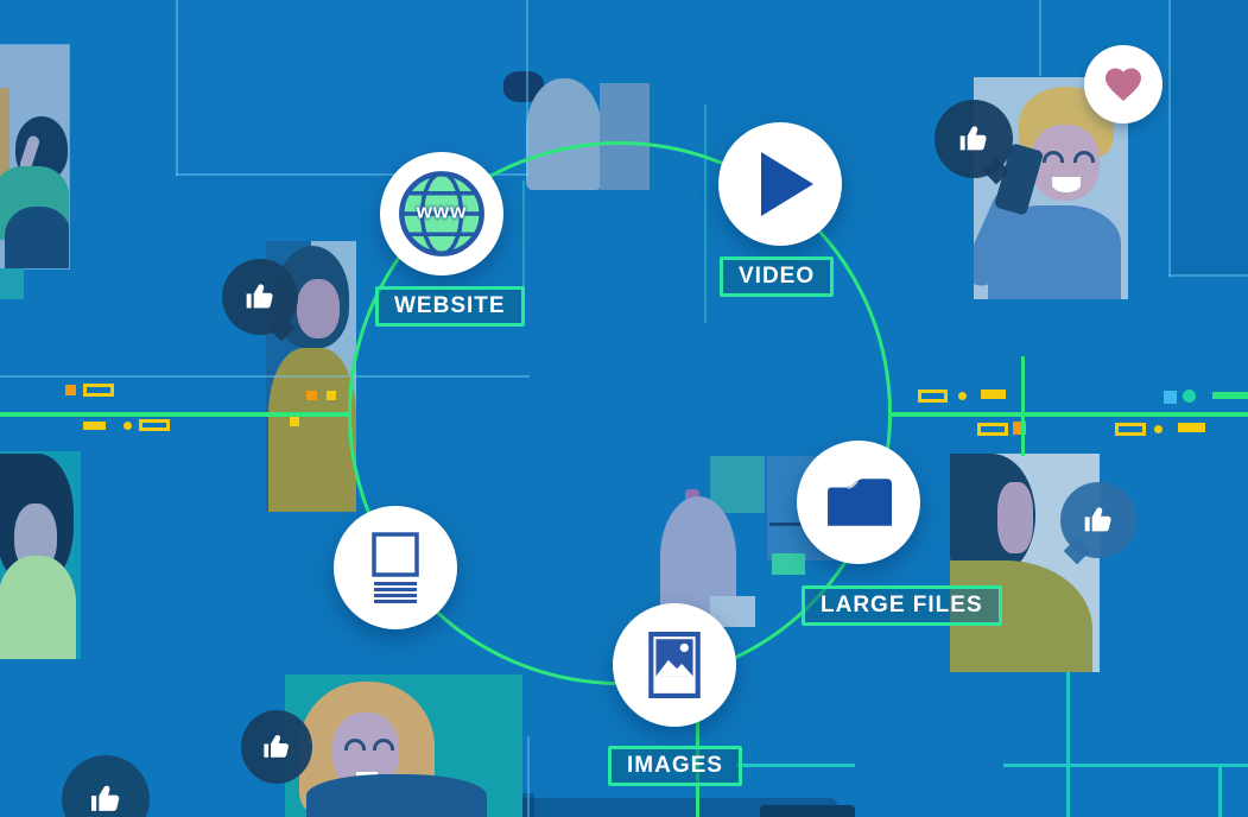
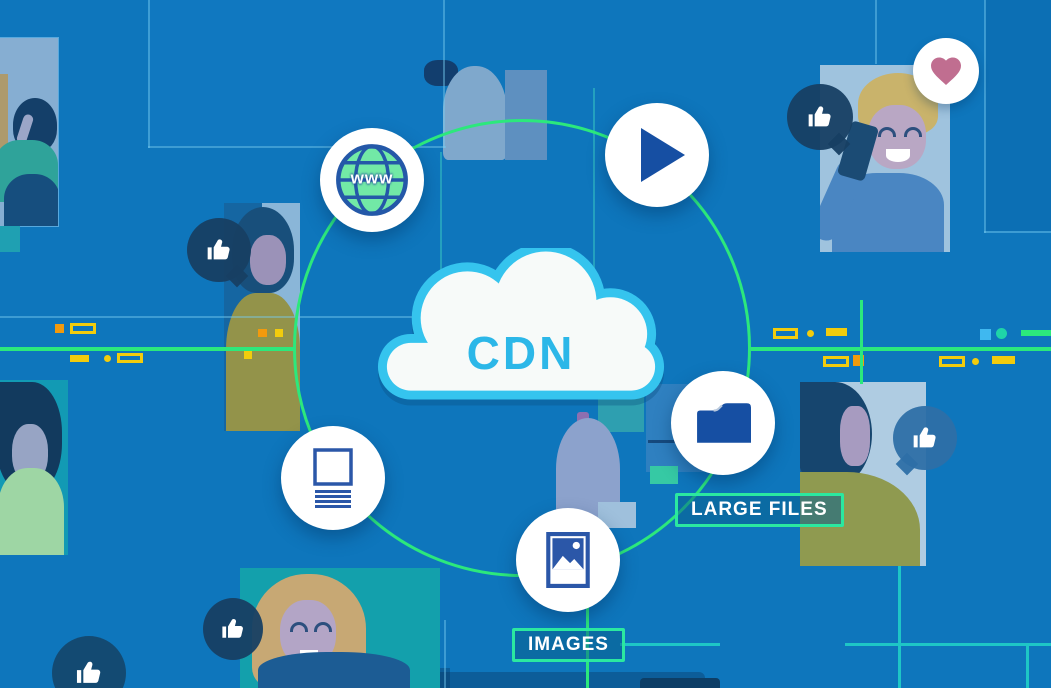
  www
- WEBSITE
- VIDEO
  LARGE FILES
  IMAGES
+ CDN
